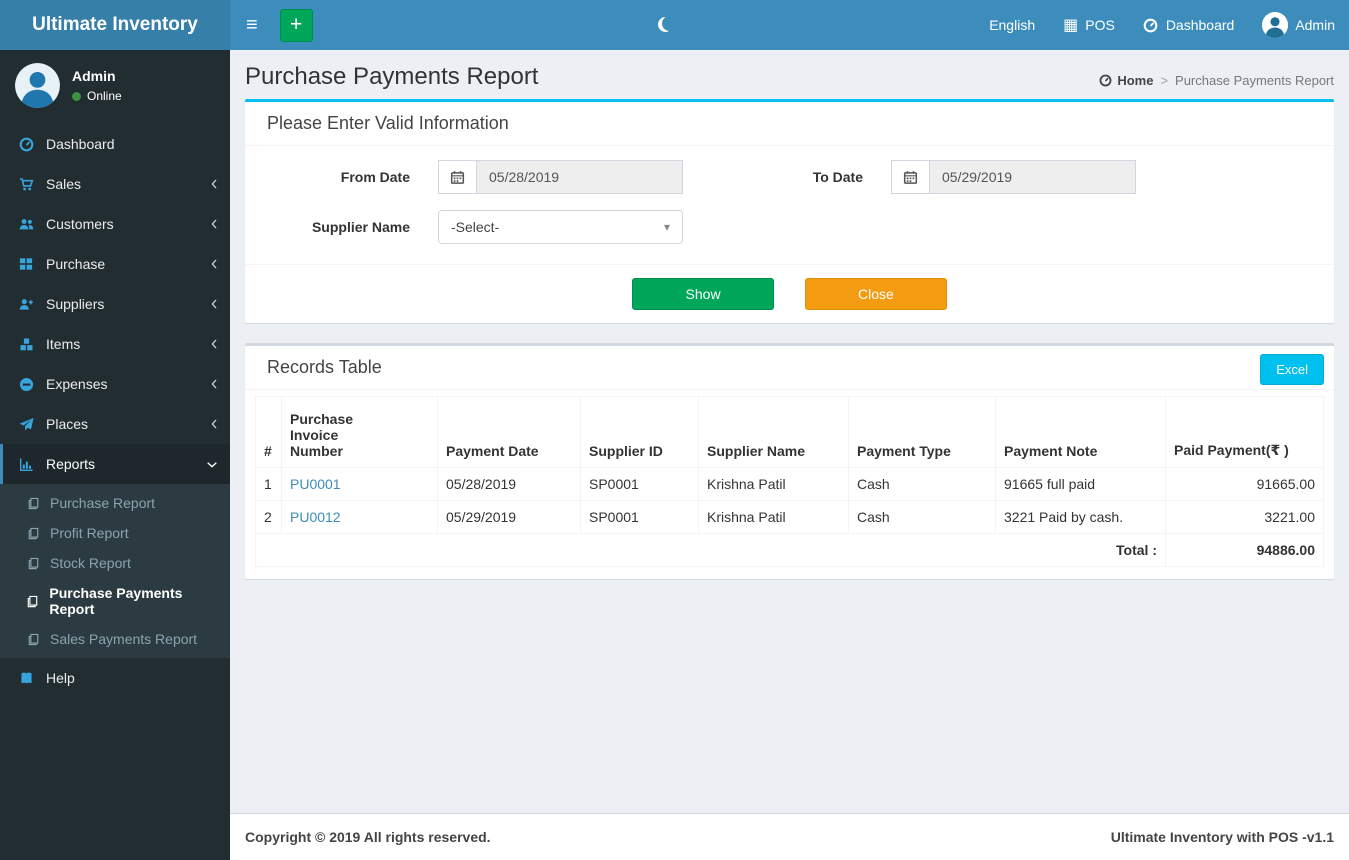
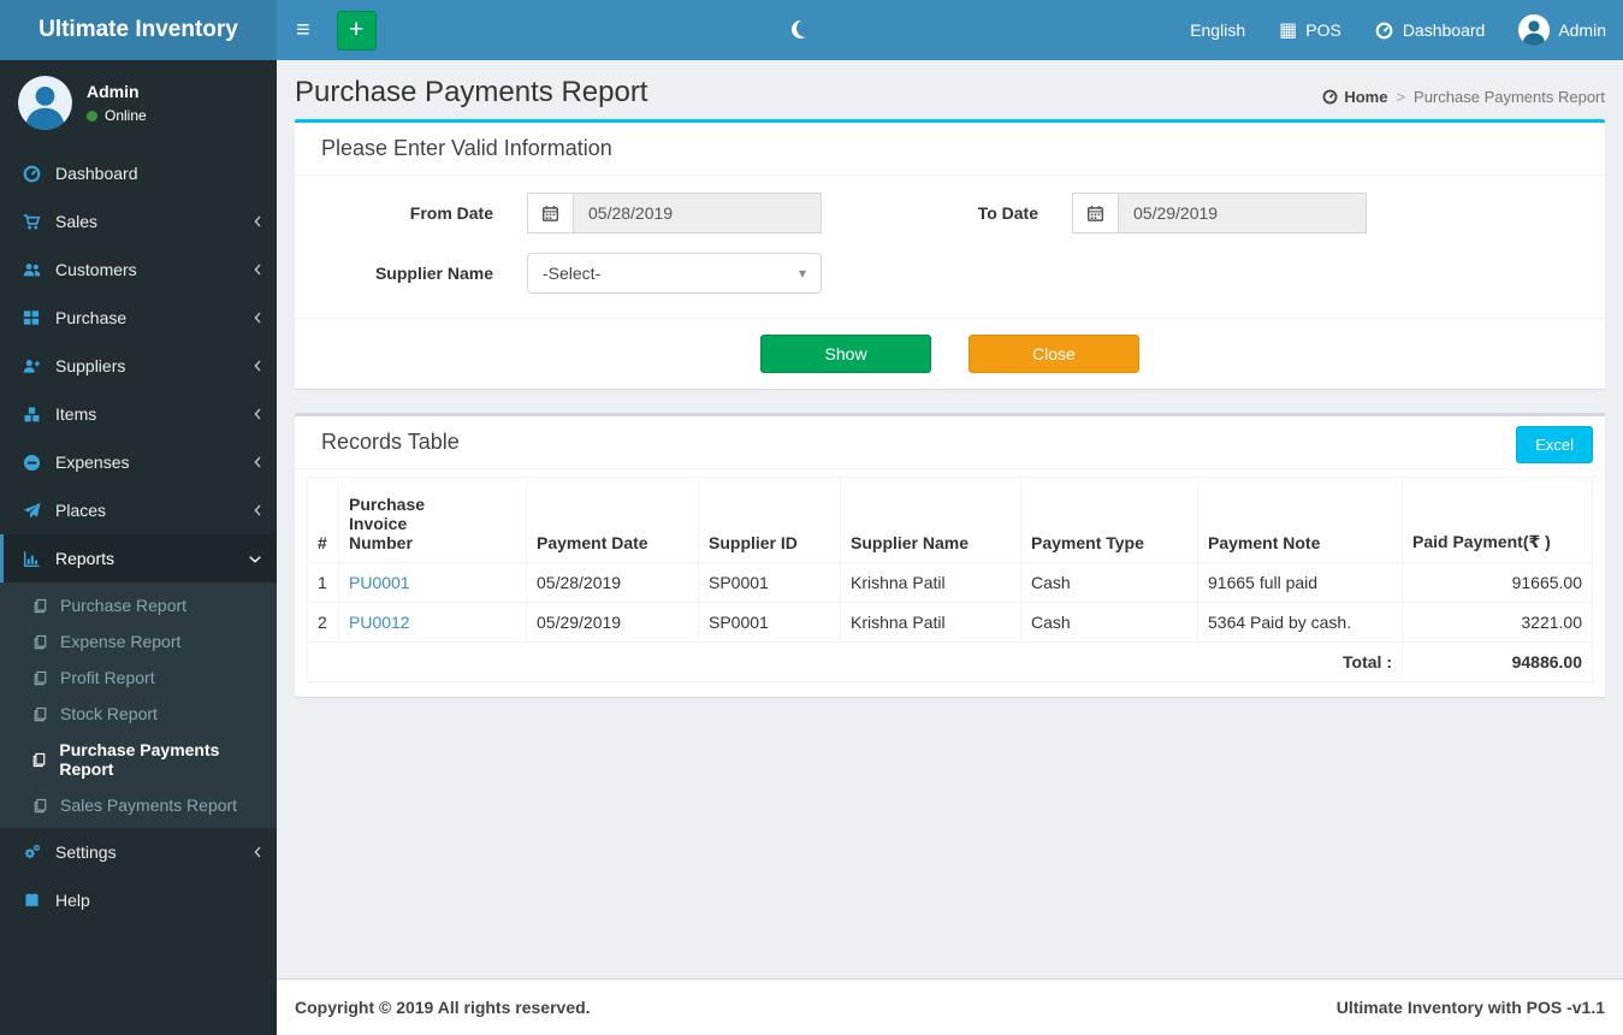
  Ultimate Inventory
  ≡
  +
  English
  ▦
  POS
  Dashboard
  Admin
  Admin
  Online
  Dashboard
  Sales
  Customers
  Purchase
  Suppliers
  Items
  Expenses
  Places
  Reports
  Purchase Report
+ Expense Report
  Profit Report
  Stock Report
  Purchase Payments Report
  Sales Payments Report
+ Settings
  Help
  Purchase Payments Report
  Home
  >
  Purchase Payments Report
  Please Enter Valid Information
  From Date
  05/28/2019
  To Date
  05/29/2019
  Supplier Name
  -Select-
  ▾
  Show Close
  Records Table
  Excel
  #	Purchase Invoice Number	Payment Date	Supplier ID	Supplier Name	Payment Type	Payment Note	Paid Payment(₹ )
  1	PU0001	05/28/2019	SP0001	Krishna Patil	Cash	91665 full paid	91665.00
- 2	PU0012	05/29/2019	SP0001	Krishna Patil	Cash	3221 Paid by cash.	3221.00
+ 2	PU0012	05/29/2019	SP0001	Krishna Patil	Cash	5364 Paid by cash.	3221.00
  Total :	94886.00
  Copyright © 2019 All rights reserved.
  Ultimate Inventory with POS -v1.1
